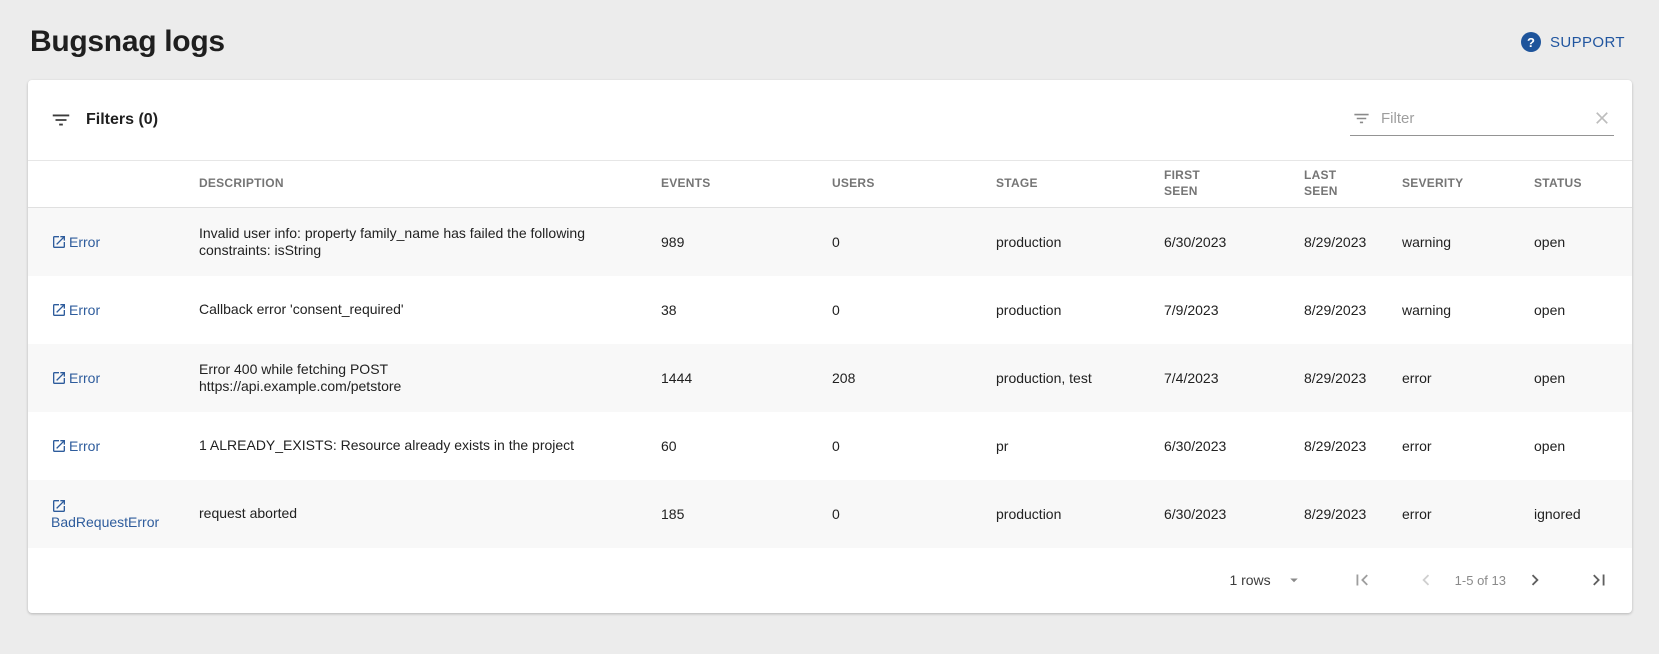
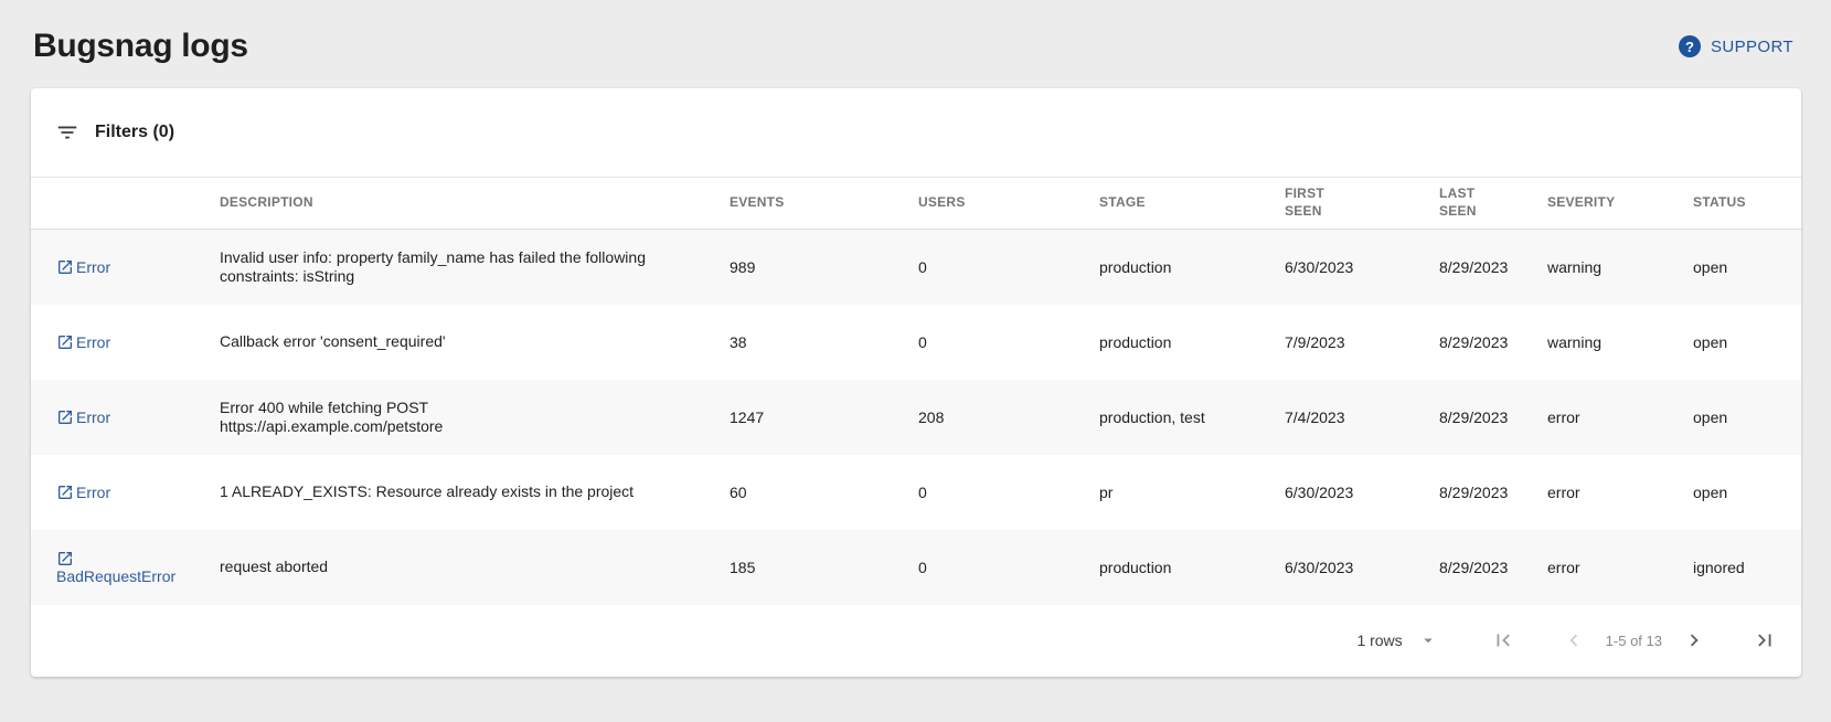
  Bugsnag logs
  ?
  SUPPORT
  Filters (0)
- Filter
  	DESCRIPTION	EVENTS	USERS	STAGE	FIRST SEEN	LAST SEEN	SEVERITY	STATUS
  Error	Invalid user info: property family_name has failed the following constraints: isString	989	0	production	6/30/2023	8/29/2023	warning	open
  Error	Callback error 'consent_required'	38	0	production	7/9/2023	8/29/2023	warning	open
- Error	Error 400 while fetching POST https://api.example.com/petstore	1444	208	production, test	7/4/2023	8/29/2023	error	open
+ Error	Error 400 while fetching POST https://api.example.com/petstore	1247	208	production, test	7/4/2023	8/29/2023	error	open
  Error	1 ALREADY_EXISTS: Resource already exists in the project	60	0	pr	6/30/2023	8/29/2023	error	open
  BadRequestError	request aborted	185	0	production	6/30/2023	8/29/2023	error	ignored
  1 rows
  1-5 of 13
